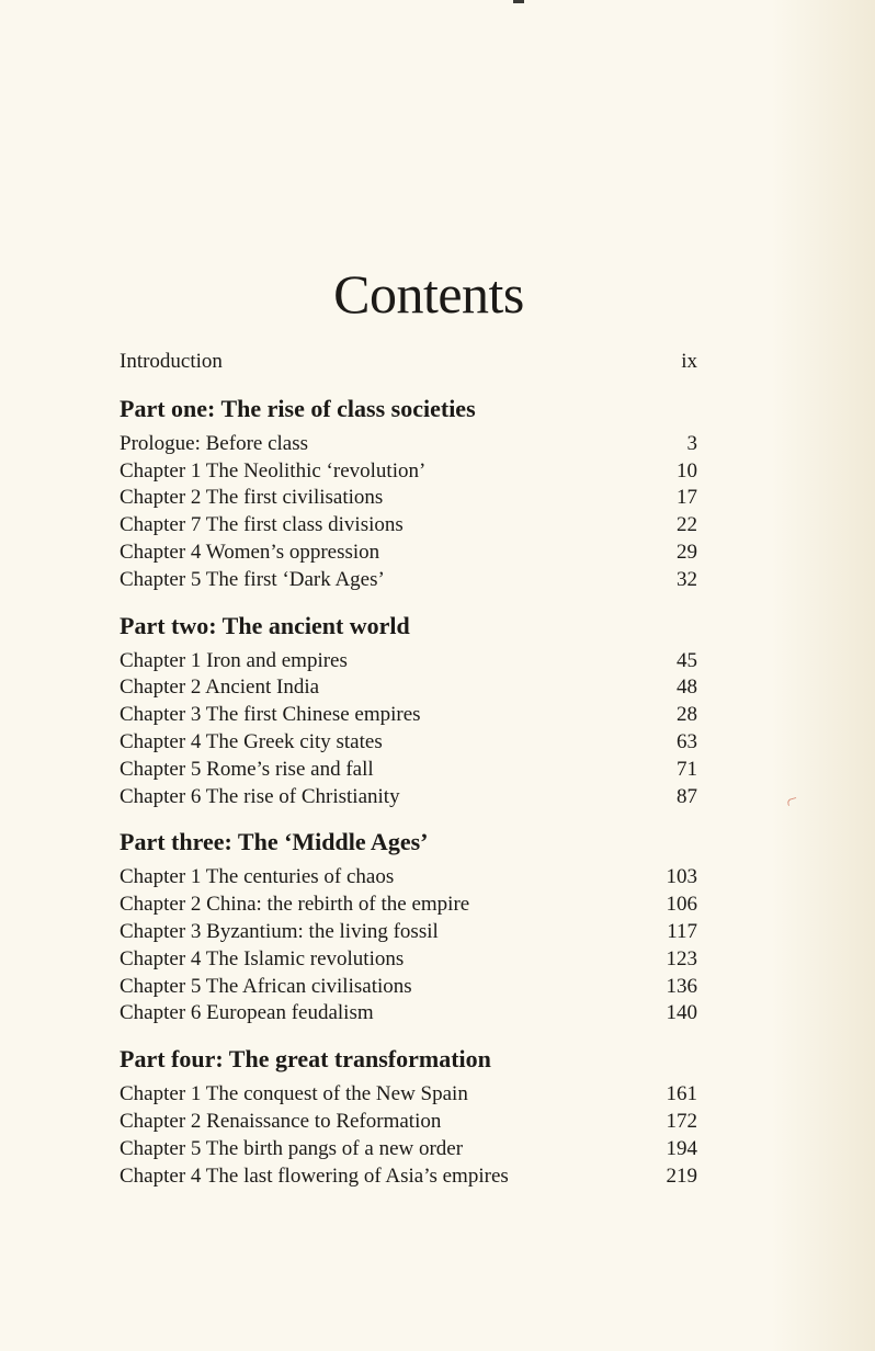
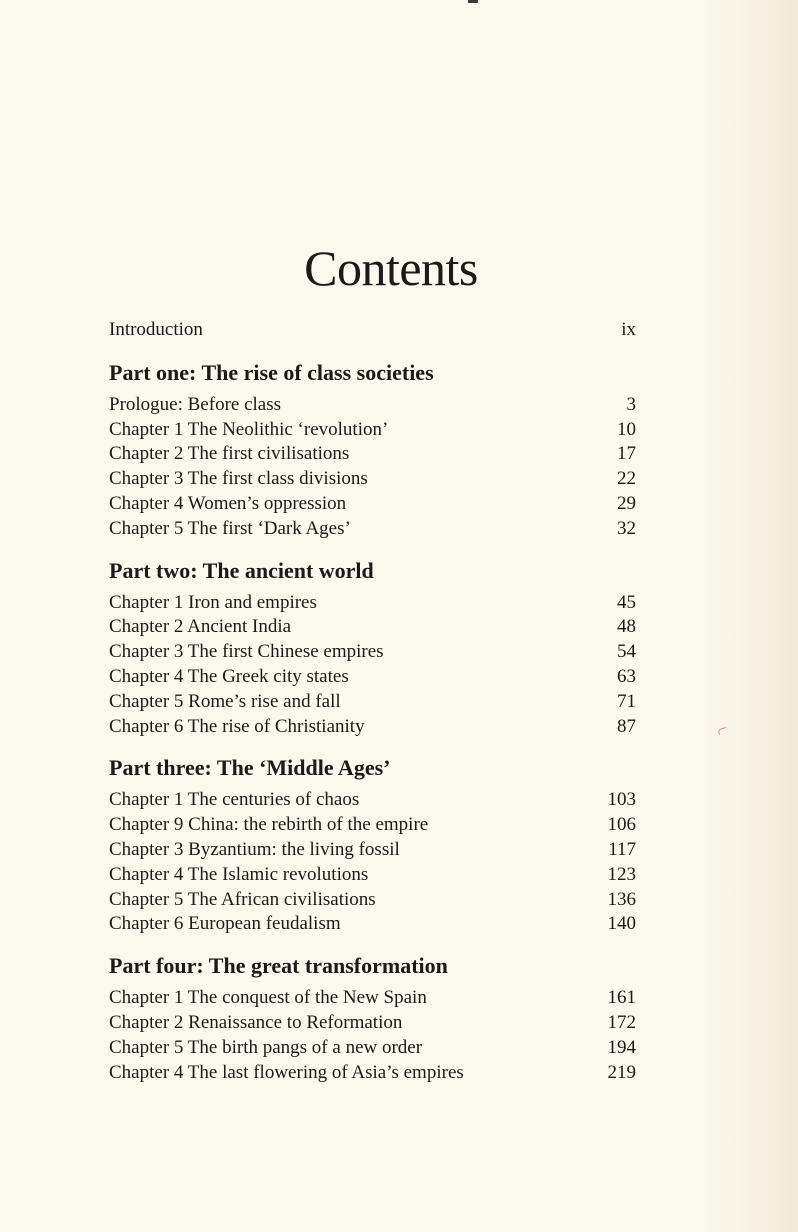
  Contents
  Introduction
  ix
  Part one: The rise of class societies
  Prologue: Before class
  3
  Chapter 1 The Neolithic ‘revolution’
  10
  Chapter 2 The first civilisations
  17
- Chapter 7 The first class divisions
+ Chapter 3 The first class divisions
  22
  Chapter 4 Women’s oppression
  29
  Chapter 5 The first ‘Dark Ages’
  32
  Part two: The ancient world
  Chapter 1 Iron and empires
  45
  Chapter 2 Ancient India
  48
  Chapter 3 The first Chinese empires
- 28
+ 54
  Chapter 4 The Greek city states
  63
  Chapter 5 Rome’s rise and fall
  71
  Chapter 6 The rise of Christianity
  87
  Part three: The ‘Middle Ages’
  Chapter 1 The centuries of chaos
  103
- Chapter 2 China: the rebirth of the empire
+ Chapter 9 China: the rebirth of the empire
  106
  Chapter 3 Byzantium: the living fossil
  117
  Chapter 4 The Islamic revolutions
  123
  Chapter 5 The African civilisations
  136
  Chapter 6 European feudalism
  140
  Part four: The great transformation
  Chapter 1 The conquest of the New Spain
  161
  Chapter 2 Renaissance to Reformation
  172
  Chapter 5 The birth pangs of a new order
  194
  Chapter 4 The last flowering of Asia’s empires
  219
